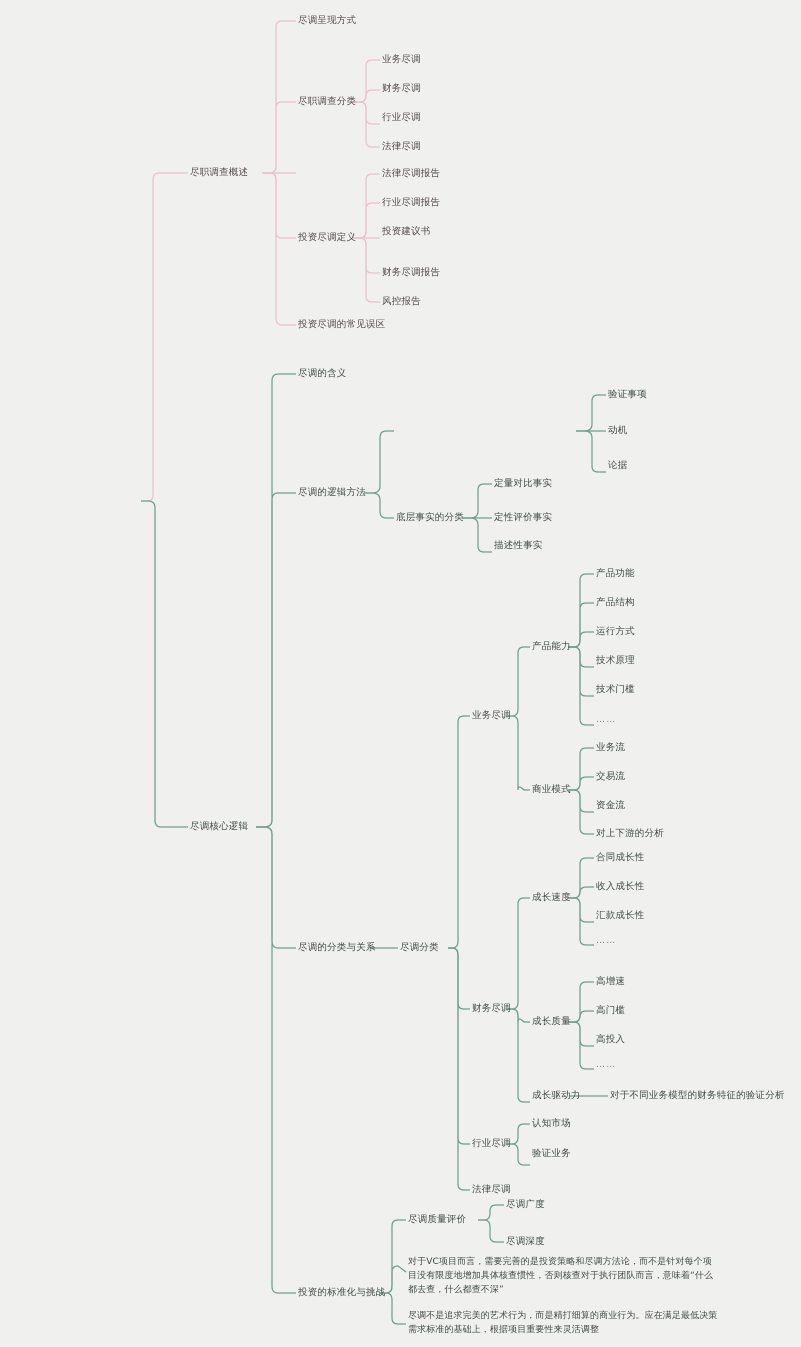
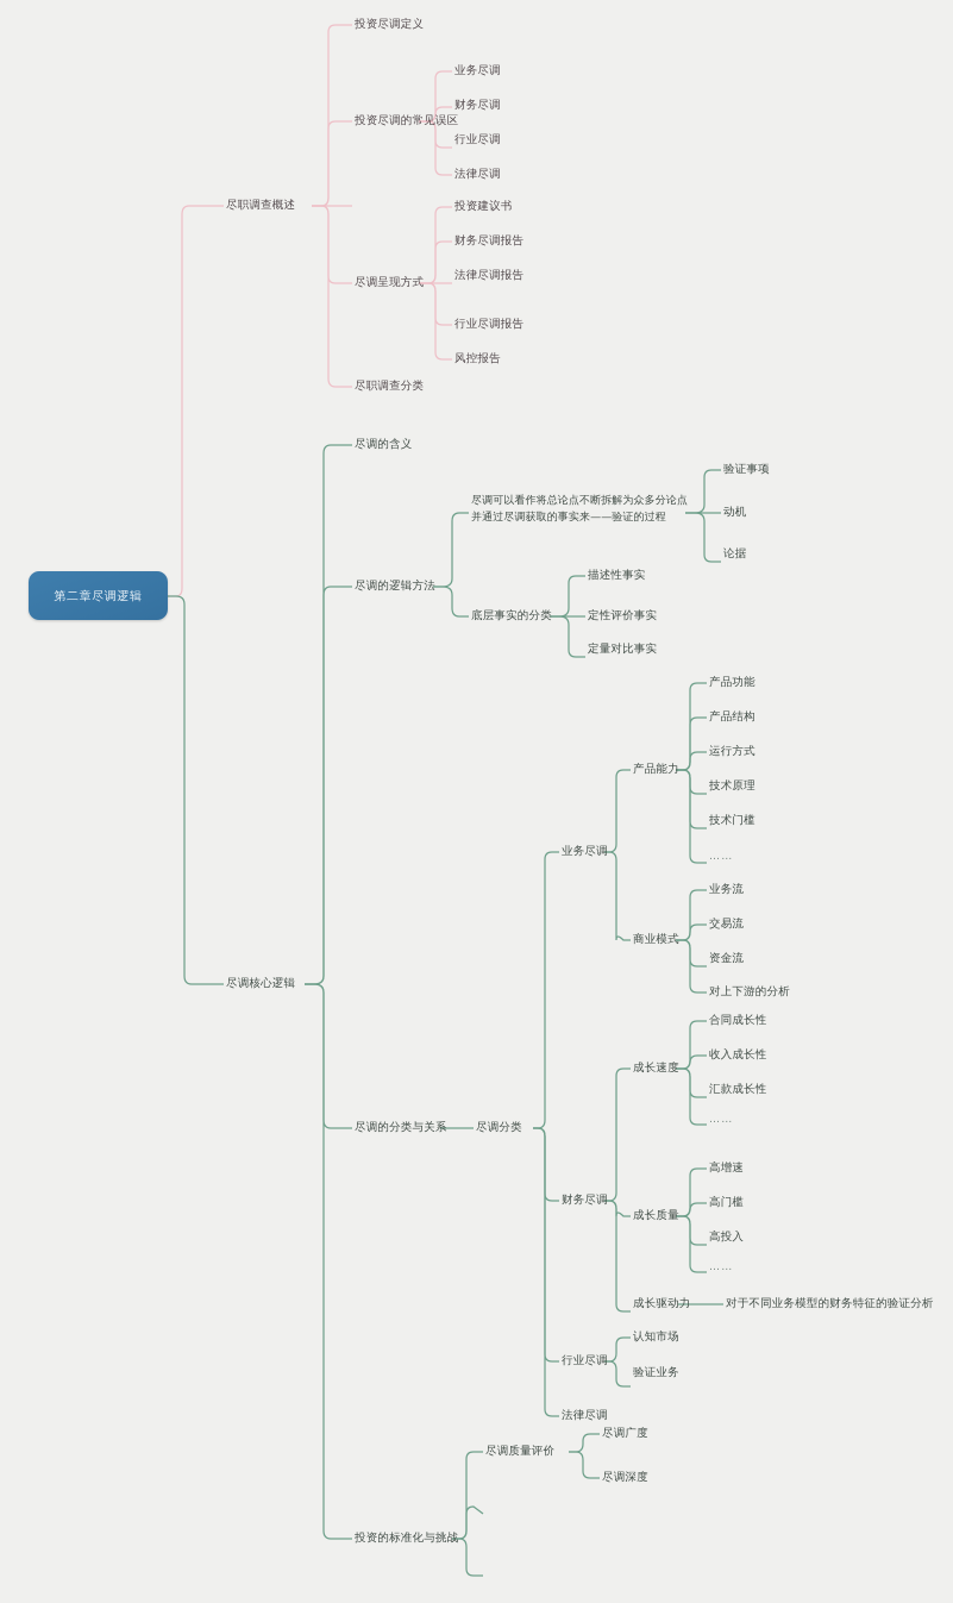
+ 第二章尽调逻辑
  尽职调查概述
- 尽调呈现方式
+ 投资尽调定义
- 尽职调查分类
+ 投资尽调的常见误区
  业务尽调
  财务尽调
  行业尽调
  法律尽调
- 投资尽调定义
+ 尽调呈现方式
- 法律尽调报告
+ 投资建议书
- 行业尽调报告
+ 财务尽调报告
- 投资建议书
+ 法律尽调报告
- 财务尽调报告
+ 行业尽调报告
  风控报告
- 投资尽调的常见误区
+ 尽职调查分类
  尽调核心逻辑
  尽调的含义
  尽调的逻辑方法
+ 尽调可以看作将总论点不断拆解为众多分论点并通过尽调获取的事实来——验证的过程
  验证事项
  动机
  论据
  底层事实的分类
- 定量对比事实
+ 描述性事实
  定性评价事实
- 描述性事实
+ 定量对比事实
  尽调的分类与关系
  尽调分类
  业务尽调
  产品能力
  产品功能
  产品结构
  运行方式
  技术原理
  技术门槛
  ……
  商业模式
  业务流
  交易流
  资金流
  对上下游的分析
  财务尽调
  成长速度
  合同成长性
  收入成长性
  汇款成长性
  ……
  成长质量
  高增速
  高门槛
  高投入
  ……
  成长驱动力
  对于不同业务模型的财务特征的验证分析
  行业尽调
  认知市场
  验证业务
  法律尽调
  投资的标准化与挑战
  尽调质量评价
  尽调广度
  尽调深度
- 对于VC项目而言，需要完善的是投资策略和尽调方法论，而不是针对每个项目没有限度地增加具体核查惯性，否则核查对于执行团队而言，意味着“什么都去查，什么都查不深”
- 尽调不是追求完美的艺术行为，而是精打细算的商业行为。应在满足最低决策需求标准的基础上，根据项目重要性来灵活调整
